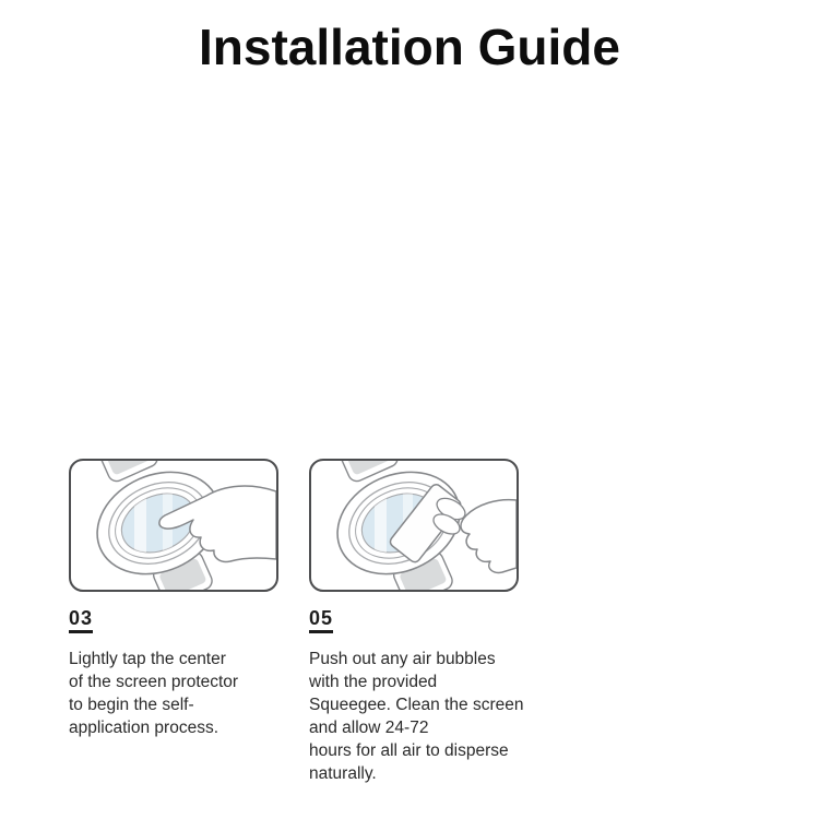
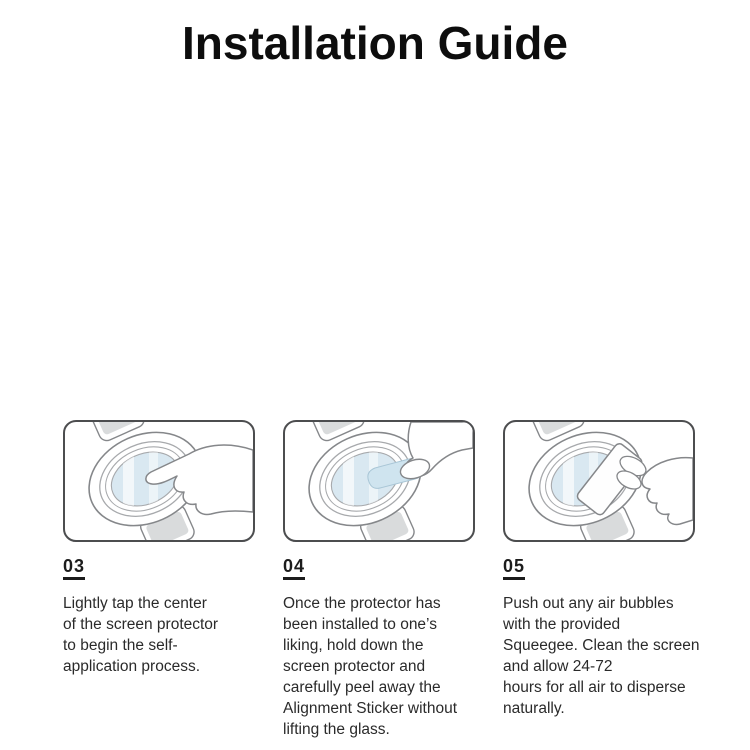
  Installation Guide
  03
  Lightly tap the center
  of the screen protector
  to begin the self-
  application process.
+ 04
+ Once the protector has
+ been installed to one’s
+ liking, hold down the
+ screen protector and
+ carefully peel away the
+ Alignment Sticker without
+ lifting the glass.
  05
  Push out any air bubbles
  with the provided
  Squeegee. Clean the screen
  and allow 24-72
  hours for all air to disperse
  naturally.
